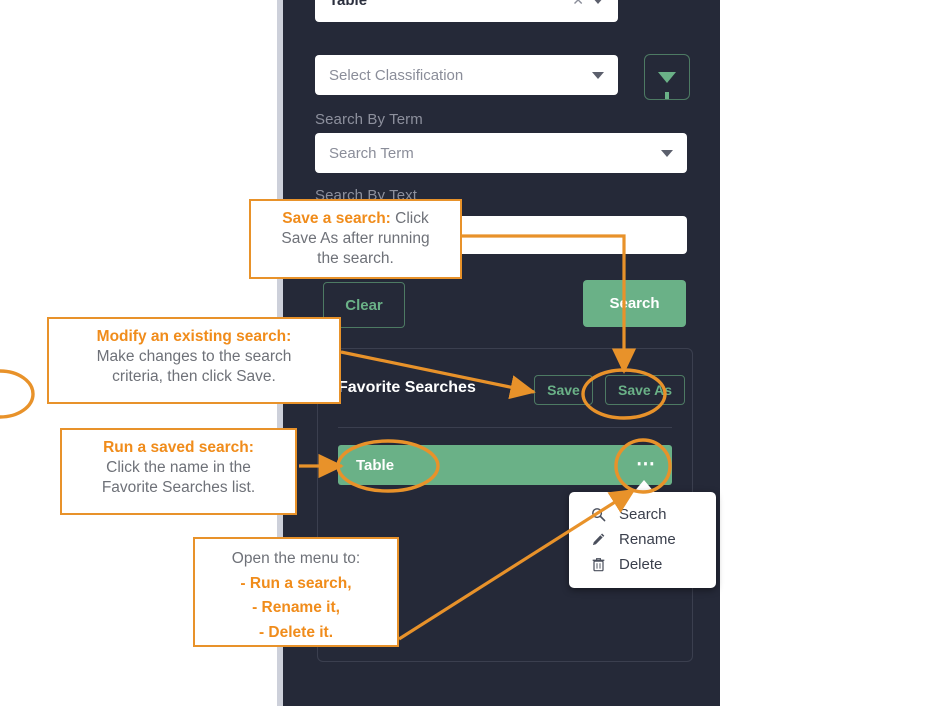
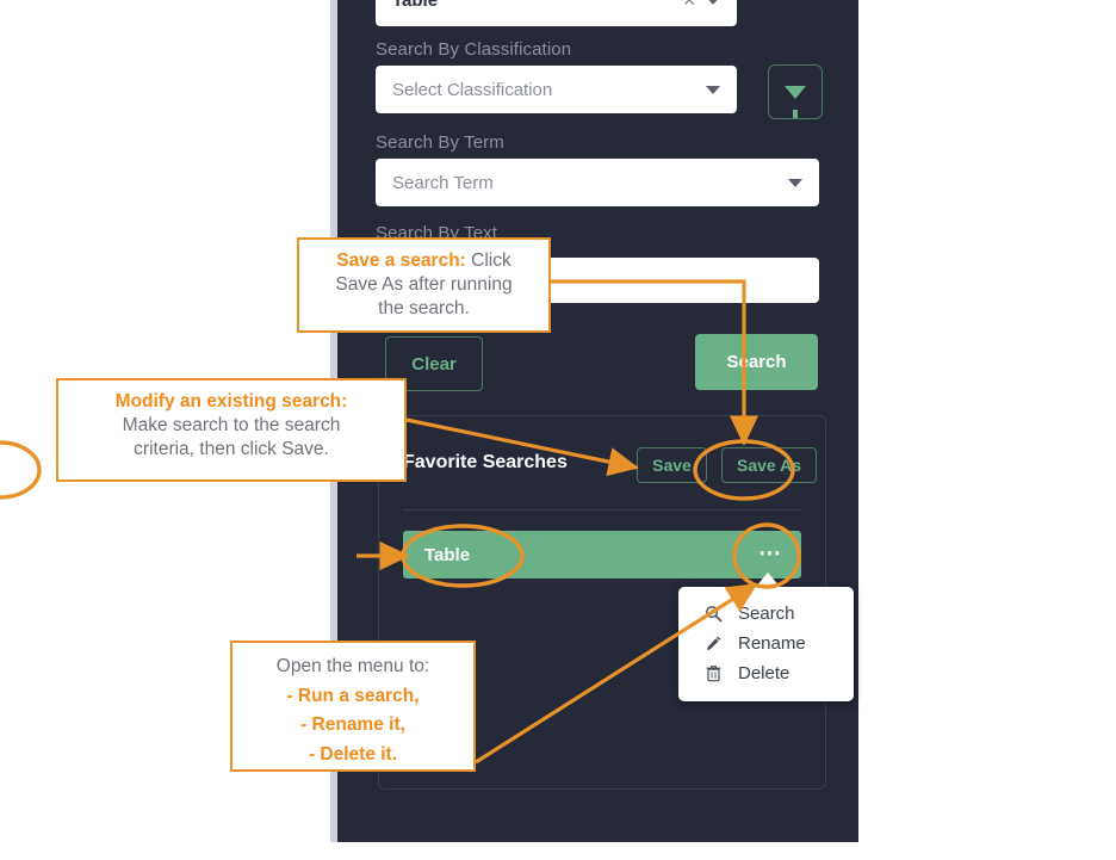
  Table
+ Search By Classification
  Select Classification
  Search By Term
  Search Term
  Search By Text
  Clear
  Sarch
  Favorite Searches
  Save
  Save As
  Table
  ⋯
  Search
  Rename
  Delete
  Save a search: Click
  Save As after running
  the search.
  Modify an existing search:
- Make changes to the search
+ Make search to the search
  criteria, then click Save.
- Run a saved search:
- Click the name in the
- Favorite Searches list.
  Open the menu to:
  - Run a search,
  - Rename it,
  - Delete it.
